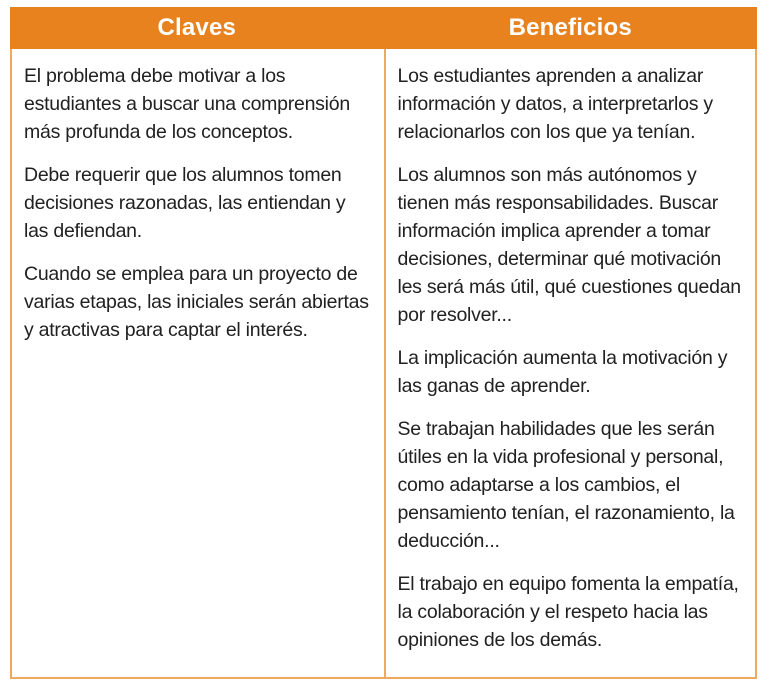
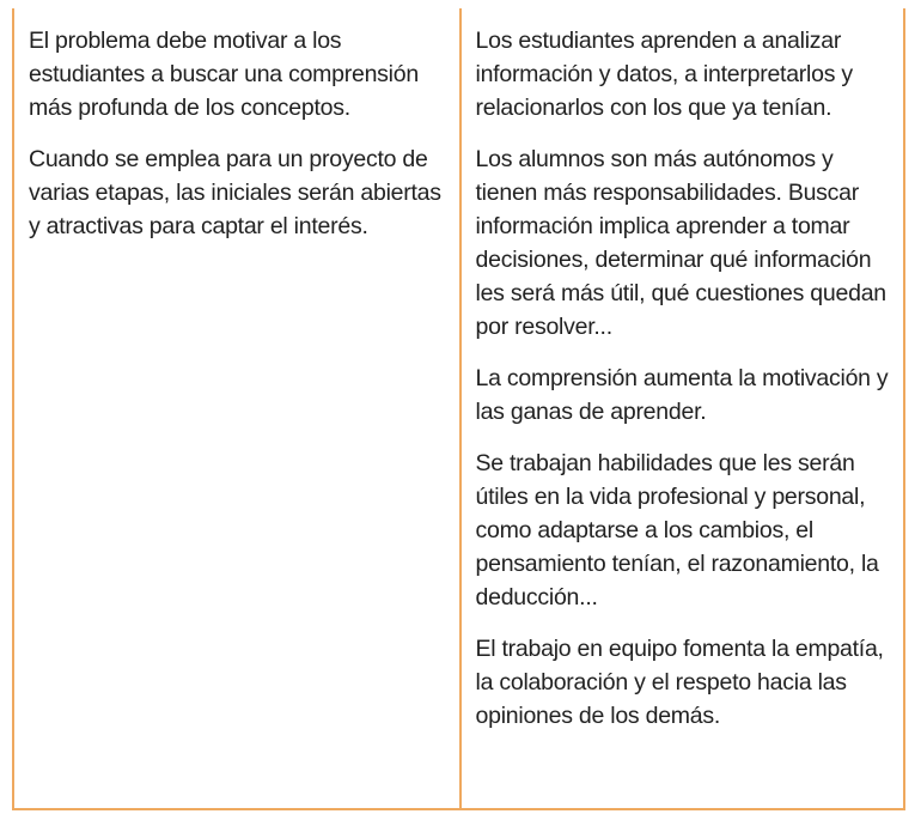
- Claves
- Beneficios
  El problema debe motivar a los estudiantes a buscar una comprensión más profunda de los conceptos.
- Debe requerir que los alumnos tomen decisiones razonadas, las entiendan y las defiendan.
  Cuando se emplea para un proyecto de varias etapas, las iniciales serán abiertas y atractivas para captar el interés.
  Los estudiantes aprenden a analizar información y datos, a interpretarlos y relacionarlos con los que ya tenían.
- Los alumnos son más autónomos y tienen más responsabilidades. Buscar información implica aprender a tomar decisiones, determinar qué motivación les será más útil, qué cuestiones quedan por resolver...
+ Los alumnos son más autónomos y tienen más responsabilidades. Buscar información implica aprender a tomar decisiones, determinar qué información les será más útil, qué cuestiones quedan por resolver...
- La implicación aumenta la motivación y las ganas de aprender.
+ La comprensión aumenta la motivación y las ganas de aprender.
  Se trabajan habilidades que les serán útiles en la vida profesional y personal, como adaptarse a los cambios, el pensamiento tenían, el razonamiento, la deducción...
  El trabajo en equipo fomenta la empatía, la colaboración y el respeto hacia las opiniones de los demás.
